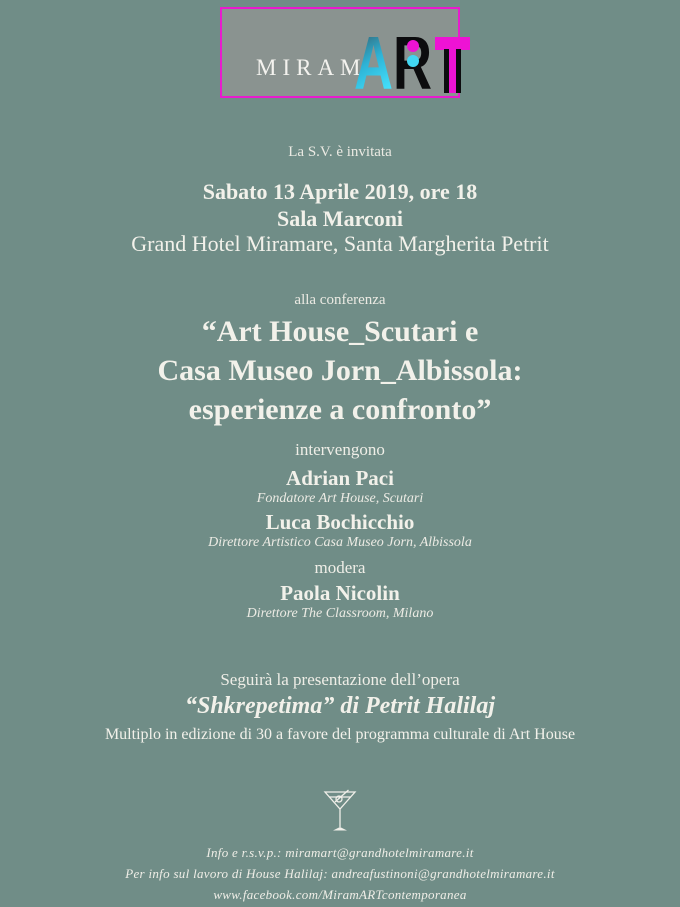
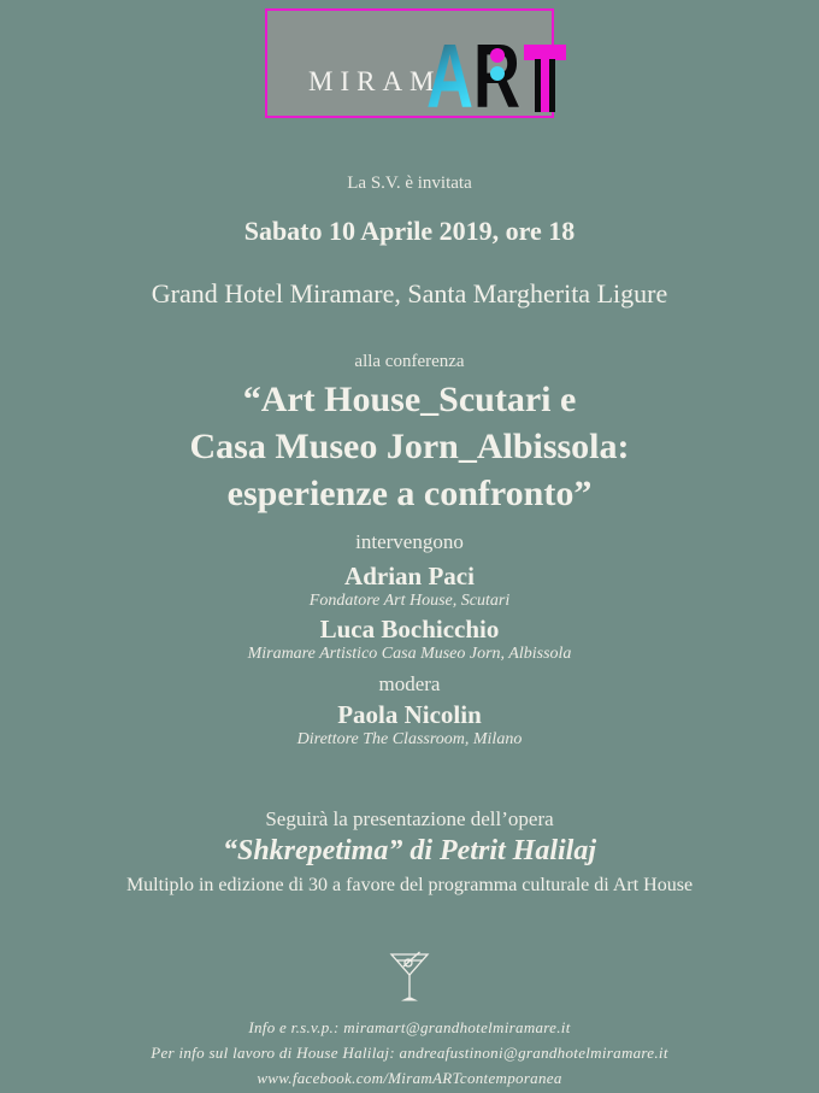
  MIRA
  A
  La S.V. è invitata
- Sabato 13 Aprile 2019, ore 18
+ Sabato 10 Aprile 2019, ore 18
- Sala Marconi
- Grand Hotel Miramare, Santa Margherita Petrit
+ Grand Hotel Miramare, Santa Margherita Ligure
  alla conferenza
  “Art House_Scutari e
  Casa Museo Jorn_Albissola:
  esperienze a confronto”
  intervengono
  Adrian Paci
  Fondatore Art House, Scutari
  Luca Bochicchio
- Direttore Artistico Casa Museo Jorn, Albissola
+ Miramare Artistico Casa Museo Jorn, Albissola
  modera
  Paola Nicolin
  Direttore The Classroom, Milano
  Seguirà la presentazione dell’opera
  “Shkrepetima” di Petrit Halilaj
  Multiplo in edizione di 30 a favore del programma culturale di Art House
  Info e r.s.v.p.: miramart@grandhotelmiramare.it
  Per info sul lavoro di House Halilaj: andreafustinoni@grandhotelmiramare.it
  www.facebook.com/MiramARTcontemporanea
